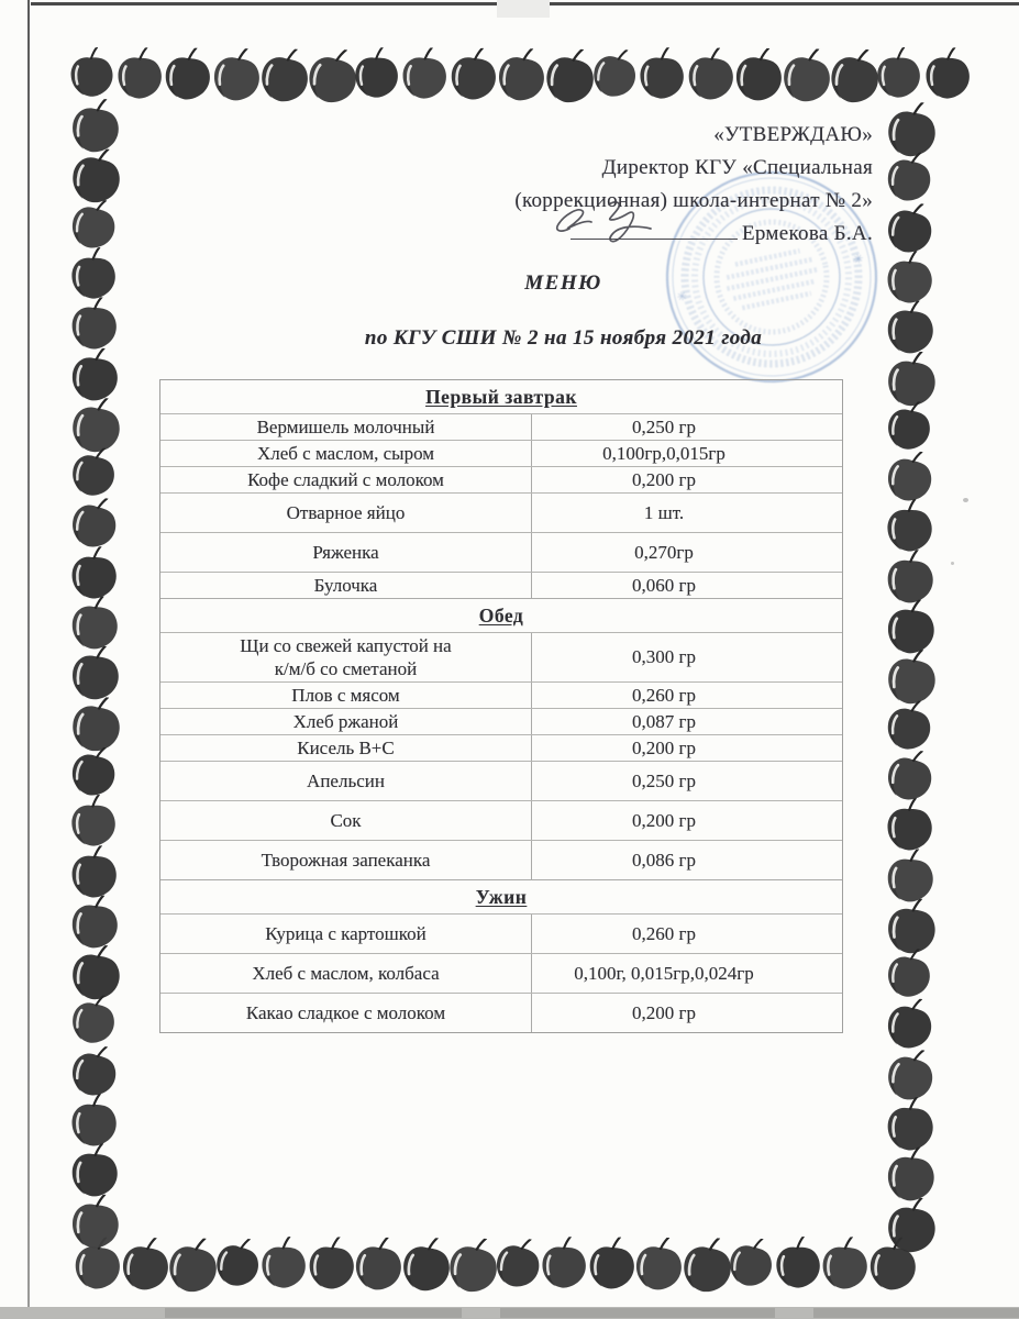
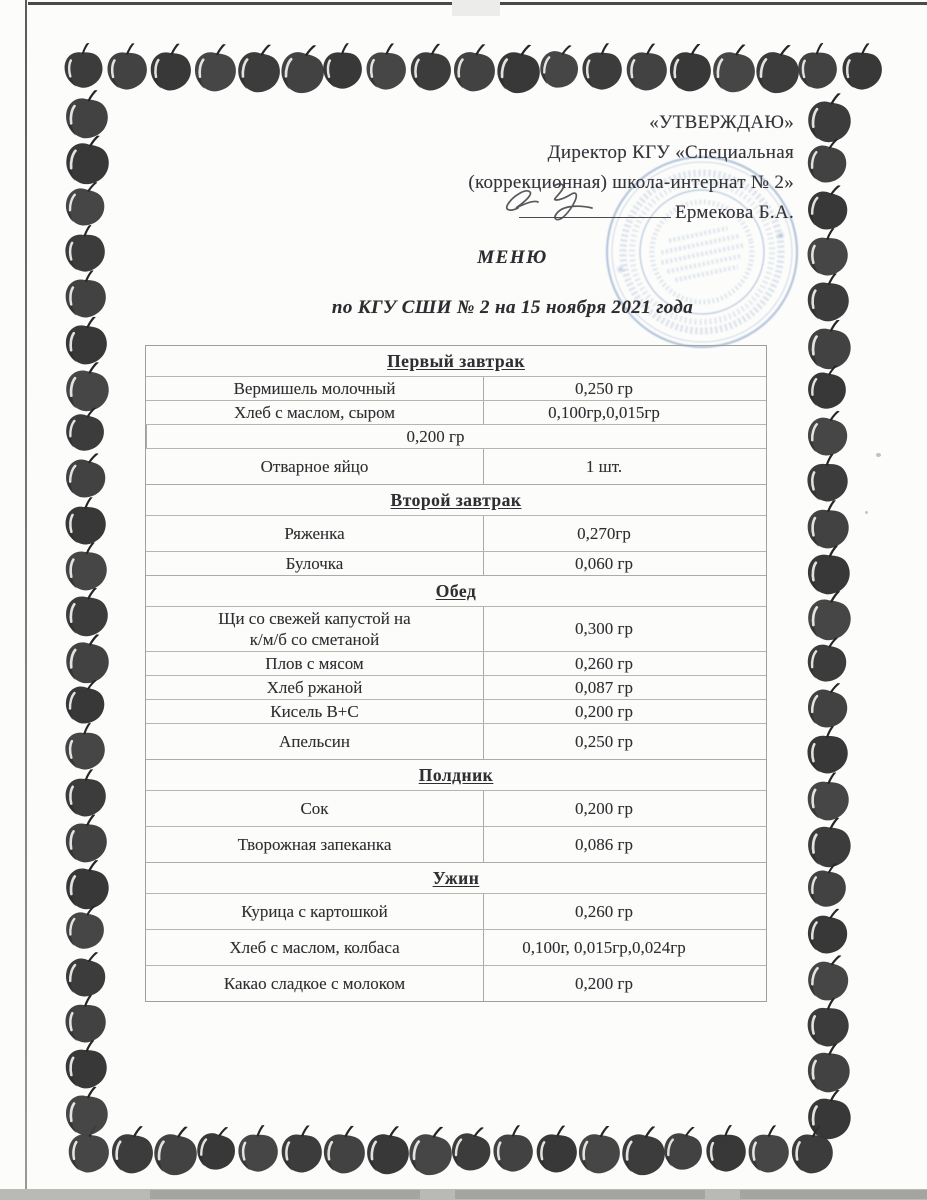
  «УТВЕРЖДАЮ»
  Директор КГУ «Специальная
  (коррекционная) школа-интернат № 2»
  Ермекова Б.А.
  МЕНЮ
  по КГУ СШИ № 2 на 15 ноября 2021 года
  Первый завтрак
  Вермишель молочный
  0,250 гр
  Хлеб с маслом, сыром
  0,100гр,0,015гр
- Кофе сладкий с молоком
  0,200 гр
  Отварное яйцо
  1 шт.
+ Второй завтрак
  Ряженка
  0,270гр
  Булочка
  0,060 гр
  Обед
  Щи со свежей капустой на
  к/м/б со сметаной
  0,300 гр
  Плов с мясом
  0,260 гр
  Хлеб ржаной
  0,087 гр
  Кисель В+С
  0,200 гр
  Апельсин
  0,250 гр
+ Полдник
  Сок
  0,200 гр
  Творожная запеканка
  0,086 гр
  Ужин
  Курица с картошкой
  0,260 гр
  Хлеб с маслом, колбаса
  0,100г, 0,015гр,0,024гр
  Какао сладкое с молоком
  0,200 гр
